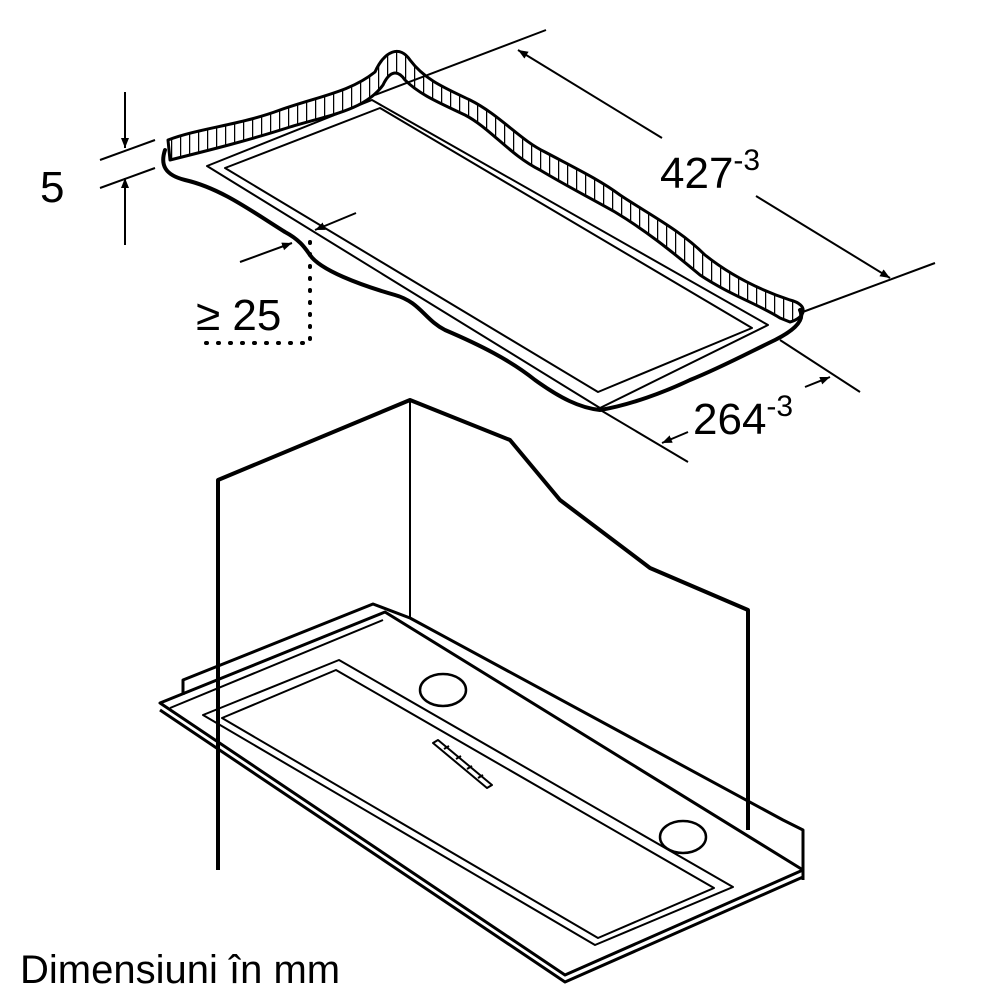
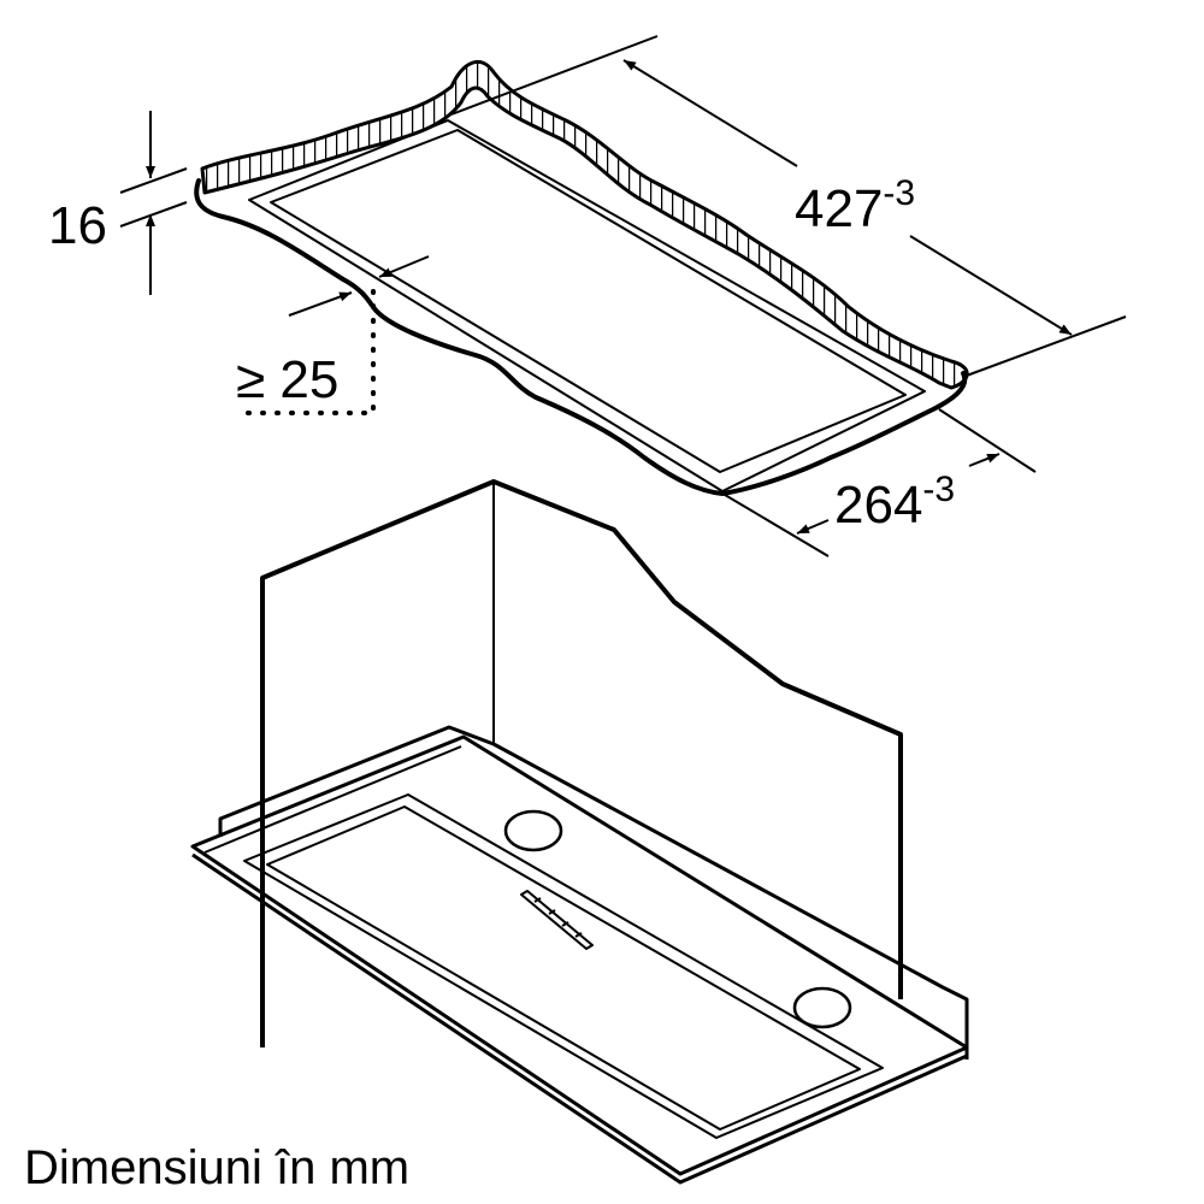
- 5
+ 16
  ≥ 25
  427-3
  264-3
  Dimensiuni în mm
